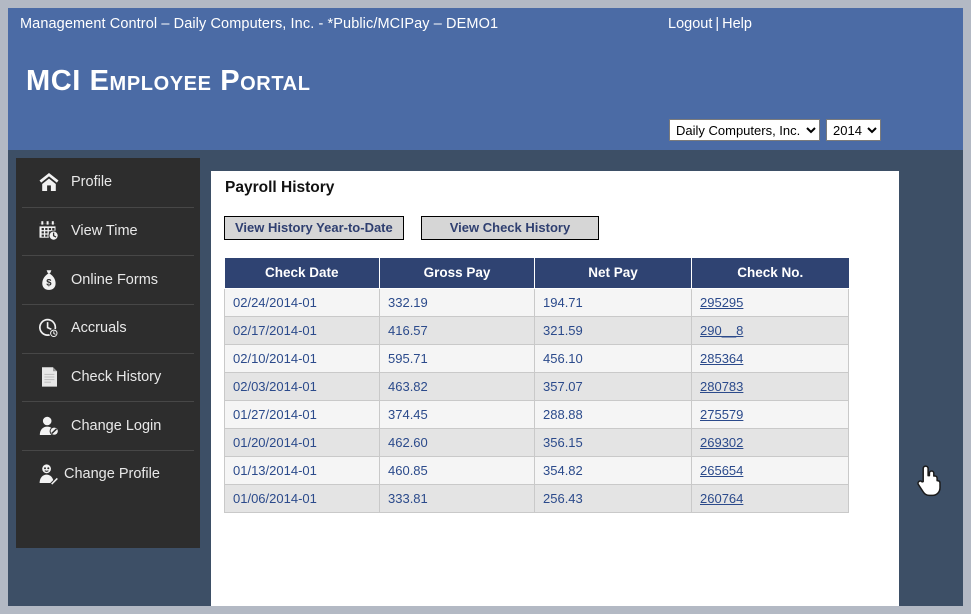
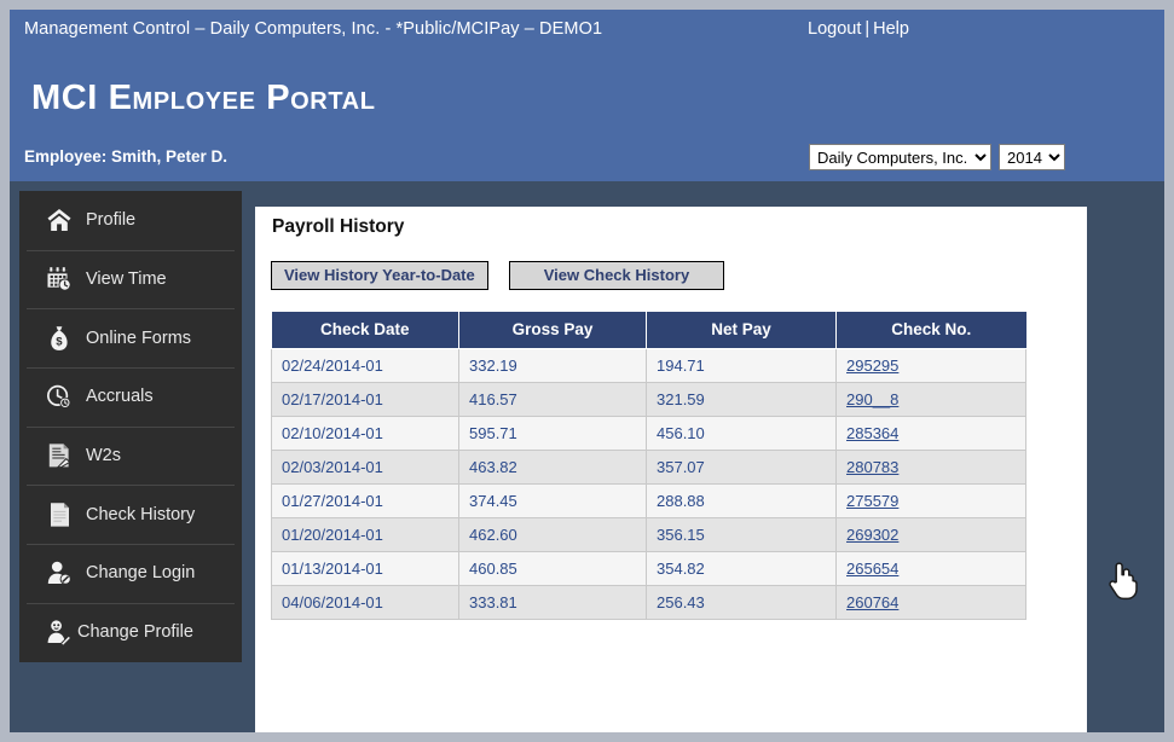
  Management Control – Daily Computers, Inc. - *Public/MCIPay – DEMO1
  Logout | Help
  MCI Employee Portal
+ Employee: Smith, Peter D.
  Daily Computers, Inc.
  2014
  Profile
  View Time
  $
  Online Forms
  Accruals
+ W2s
  Check History
  Change Login
  Change Profile
  Payroll History
  View History Year-to-Date
  View Check History
  Check Date	Gross Pay	Net Pay	Check No.
  02/24/2014-01	332.19	194.71	295295
  02/17/2014-01	416.57	321.59	290__8
  02/10/2014-01	595.71	456.10	285364
  02/03/2014-01	463.82	357.07	280783
  01/27/2014-01	374.45	288.88	275579
  01/20/2014-01	462.60	356.15	269302
  01/13/2014-01	460.85	354.82	265654
- 01/06/2014-01	333.81	256.43	260764
+ 04/06/2014-01	333.81	256.43	260764
